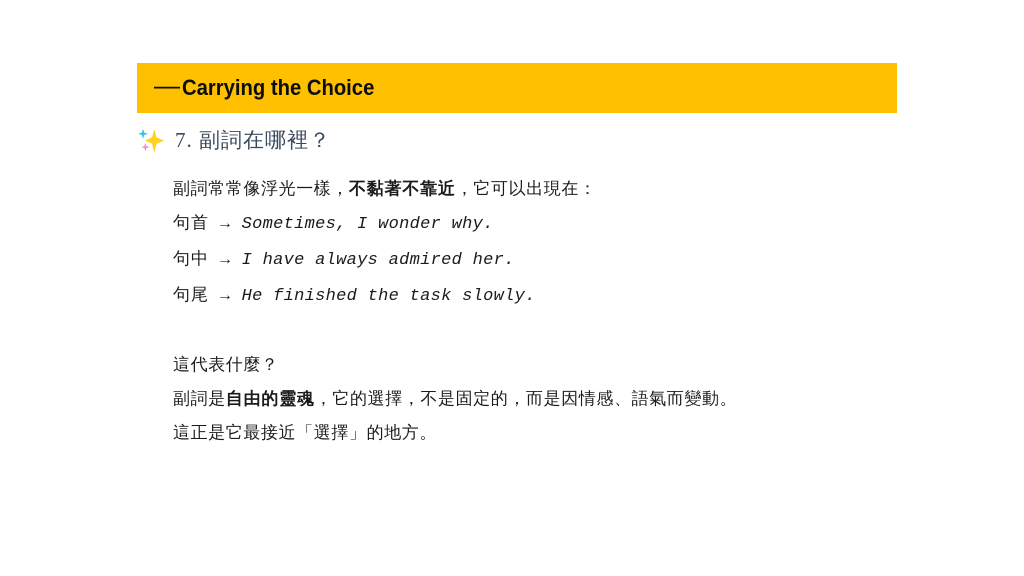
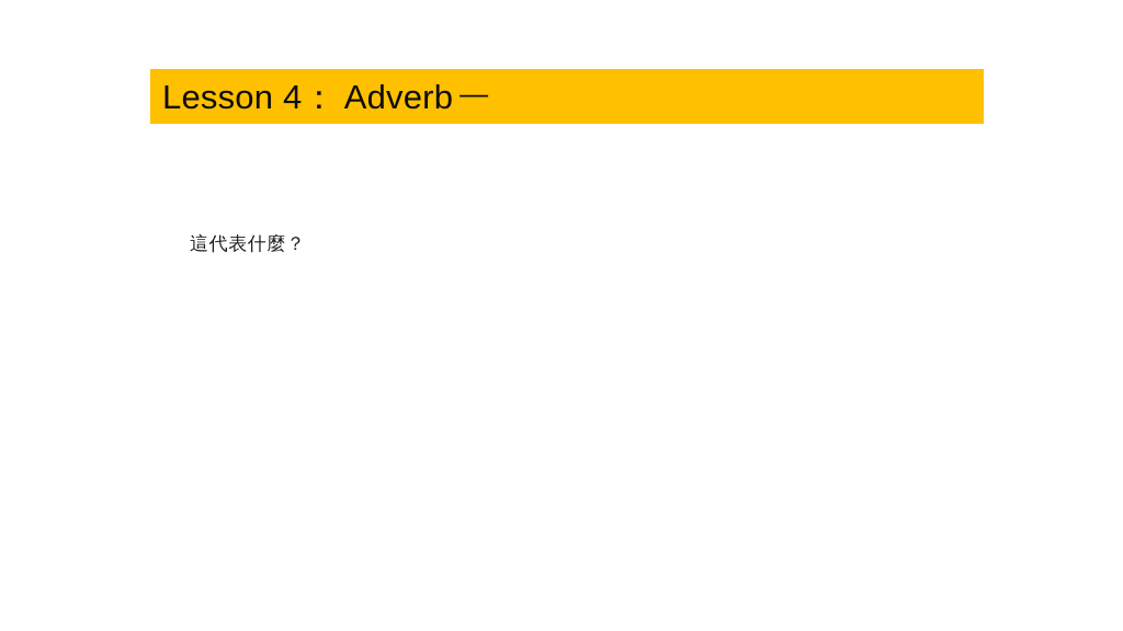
+ Lesson 4： Adverb
  —
- Carrying the Choice
- 7. 副詞在哪裡？
- 副詞常常像浮光一樣，不黏著不靠近，它可以出現在：
- 句首 → Sometimes, I wonder why.
- 句中 → I have always admired her.
- 句尾 → He finished the task slowly.
  這代表什麼？
- 副詞是自由的靈魂，它的選擇，不是固定的，而是因情感、語氣而變動。
- 這正是它最接近「選擇」的地方。
